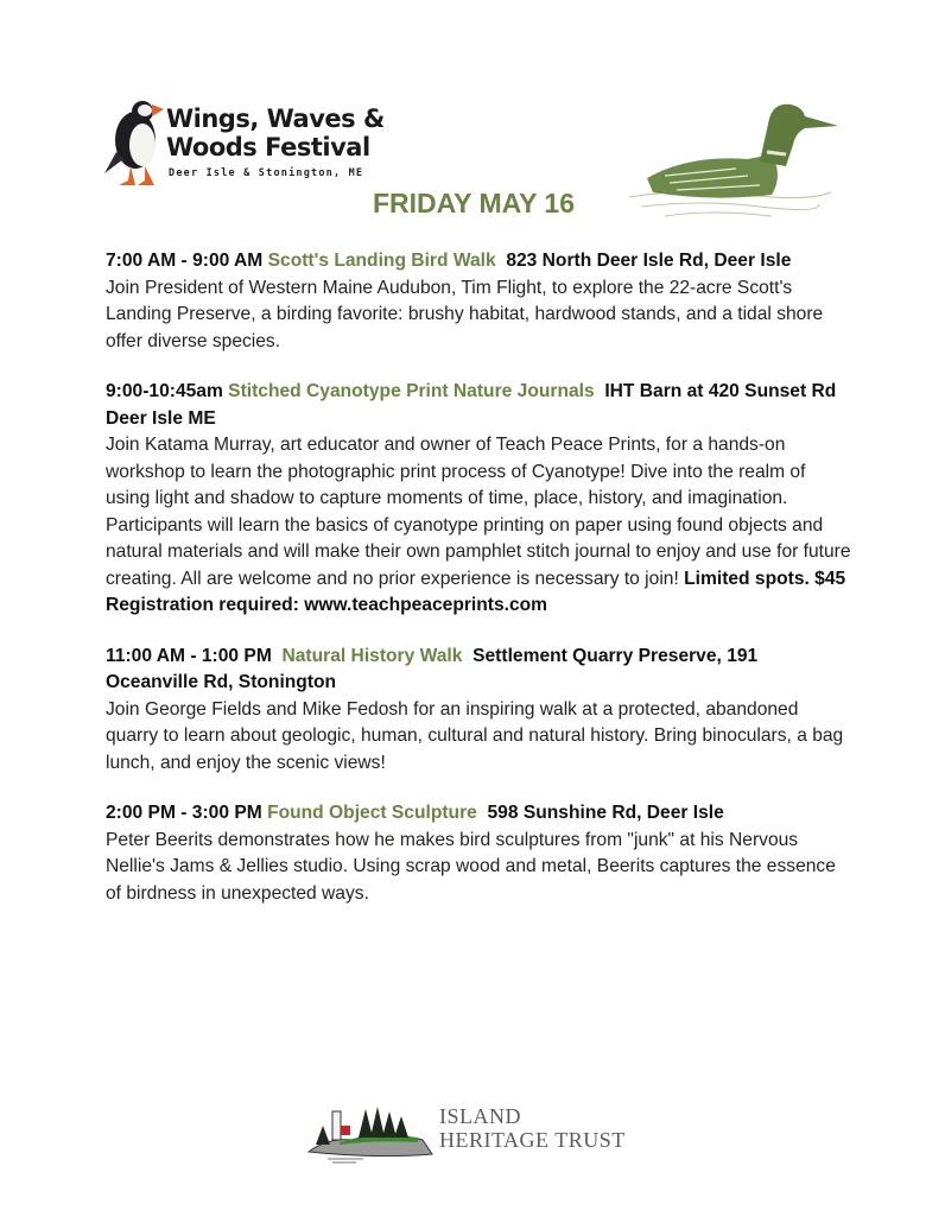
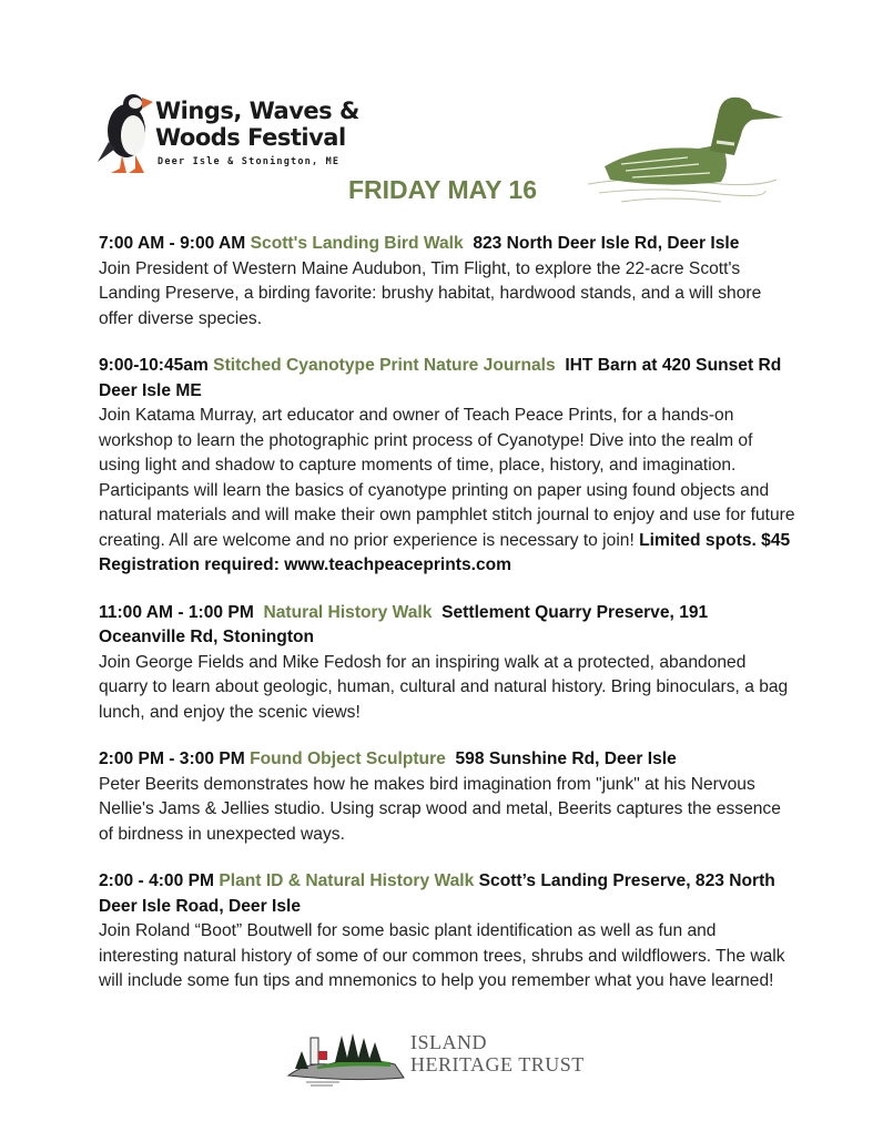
  Wings, Waves &
  Woods Festival
  Deer Isle & Stonington, ME
  FRIDAY MAY 16
  7:00 AM - 9:00 AM Scott's Landing Bird Walk 823 North Deer Isle Rd, Deer Isle
- Join President of Western Maine Audubon, Tim Flight, to explore the 22-acre Scott's Landing Preserve, a birding favorite: brushy habitat, hardwood stands, and a tidal shore offer diverse species.
+ Join President of Western Maine Audubon, Tim Flight, to explore the 22-acre Scott's Landing Preserve, a birding favorite: brushy habitat, hardwood stands, and a will shore offer diverse species.
  9:00-10:45am Stitched Cyanotype Print Nature Journals IHT Barn at 420 Sunset Rd Deer Isle ME
  Join Katama Murray, art educator and owner of Teach Peace Prints, for a hands-on workshop to learn the photographic print process of Cyanotype! Dive into the realm of using light and shadow to capture moments of time, place, history, and imagination. Participants will learn the basics of cyanotype printing on paper using found objects and natural materials and will make their own pamphlet stitch journal to enjoy and use for future creating. All are welcome and no prior experience is necessary to join! Limited spots. $45 Registration required: www.teachpeaceprints.com
  11:00 AM - 1:00 PM Natural History Walk Settlement Quarry Preserve, 191 Oceanville Rd, Stonington
  Join George Fields and Mike Fedosh for an inspiring walk at a protected, abandoned quarry to learn about geologic, human, cultural and natural history. Bring binoculars, a bag lunch, and enjoy the scenic views!
  2:00 PM - 3:00 PM Found Object Sculpture 598 Sunshine Rd, Deer Isle
- Peter Beerits demonstrates how he makes bird sculptures from "junk" at his Nervous Nellie's Jams & Jellies studio. Using scrap wood and metal, Beerits captures the essence of birdness in unexpected ways.
+ Peter Beerits demonstrates how he makes bird imagination from "junk" at his Nervous Nellie's Jams & Jellies studio. Using scrap wood and metal, Beerits captures the essence of birdness in unexpected ways.
+ 2:00 - 4:00 PM Plant ID & Natural History Walk Scott’s Landing Preserve, 823 North Deer Isle Road, Deer Isle
+ Join Roland “Boot” Boutwell for some basic plant identification as well as fun and interesting natural history of some of our common trees, shrubs and wildflowers. The walk will include some fun tips and mnemonics to help you remember what you have learned!
  ISLAND
  HERITAGE TRUST
